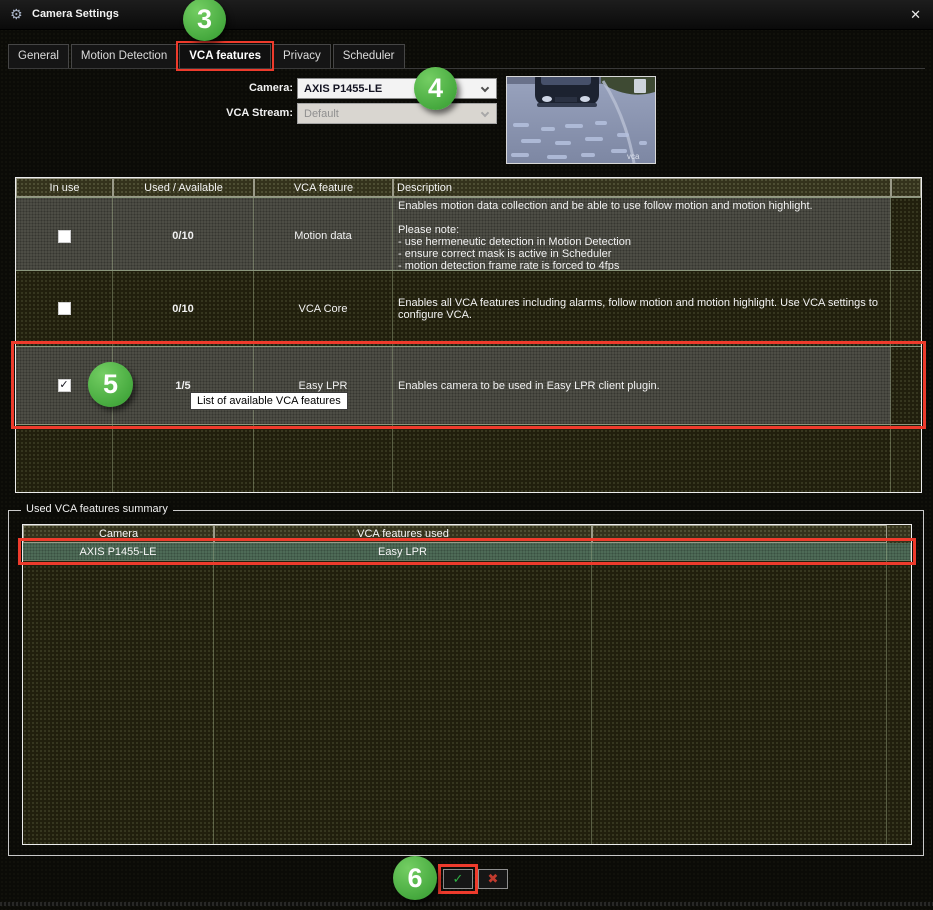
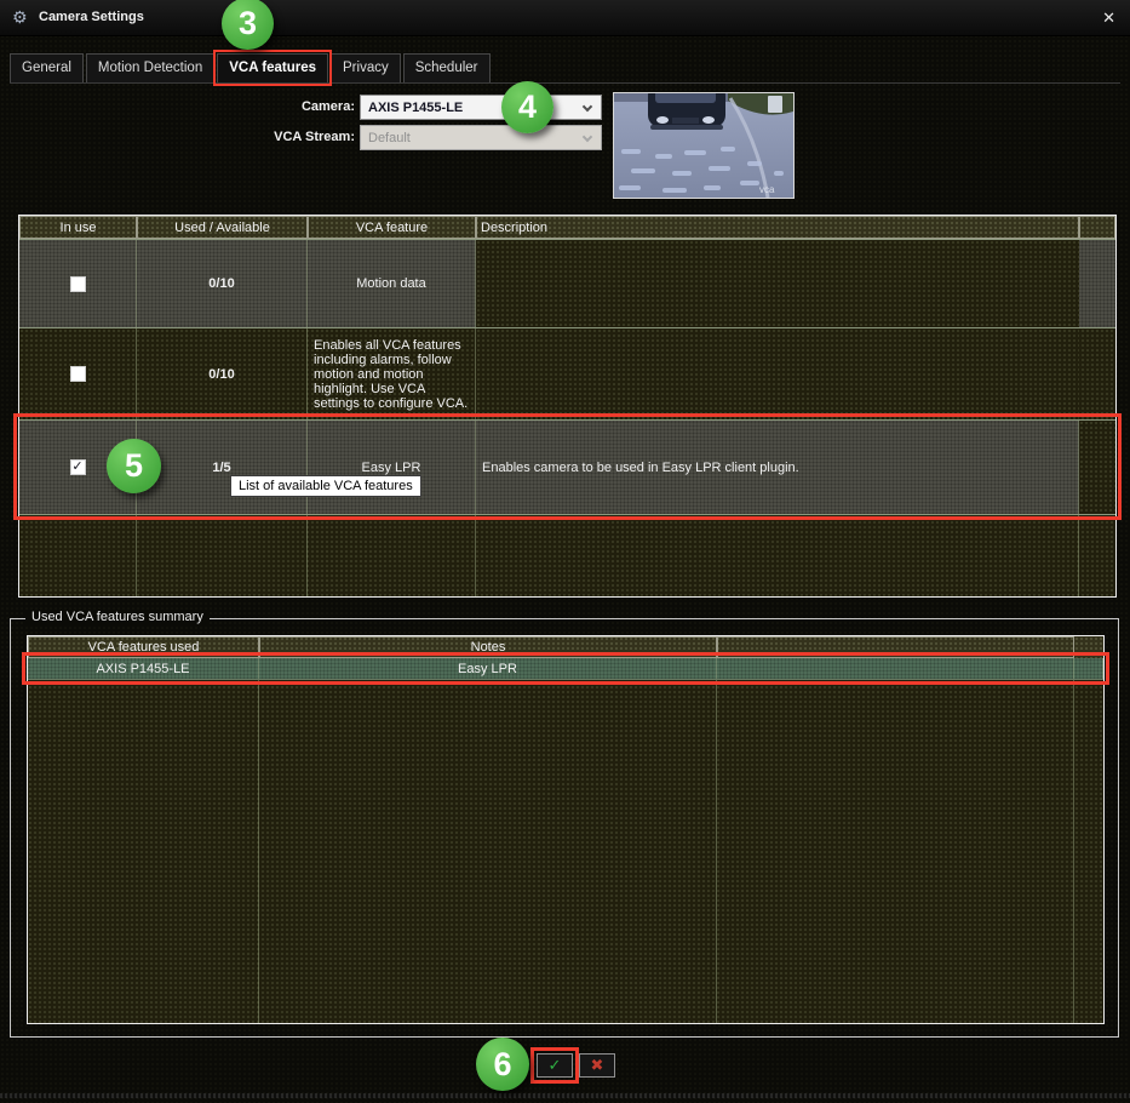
  ⚙
  Camera Settings
  ✕
  3
  General
  Motion Detection
  VCA features
  Privacy
  Scheduler
  Camera:
  AXIS P1455-LE
  VCA Stream:
  Default
  4
  vca
  In use
  Used / Available
  VCA feature
  Description
  0/10
  Motion data
- Enables motion data collection and be able to use follow motion and motion highlight.
- Please note:
- - use hermeneutic detection in Motion Detection
- - ensure correct mask is active in Scheduler
- - motion detection frame rate is forced to 4fps
  0/10
- VCA Core
  Enables all VCA features including alarms, follow motion and motion highlight. Use VCA settings to configure VCA.
  ✓
  1/5
  Easy LPR
  Enables camera to be used in Easy LPR client plugin.
  List of available VCA features
  5
  Used VCA features summary
- Camera
  VCA features used
+ Notes
  AXIS P1455-LE
  Easy LPR
  6
  ✓
  ✖
